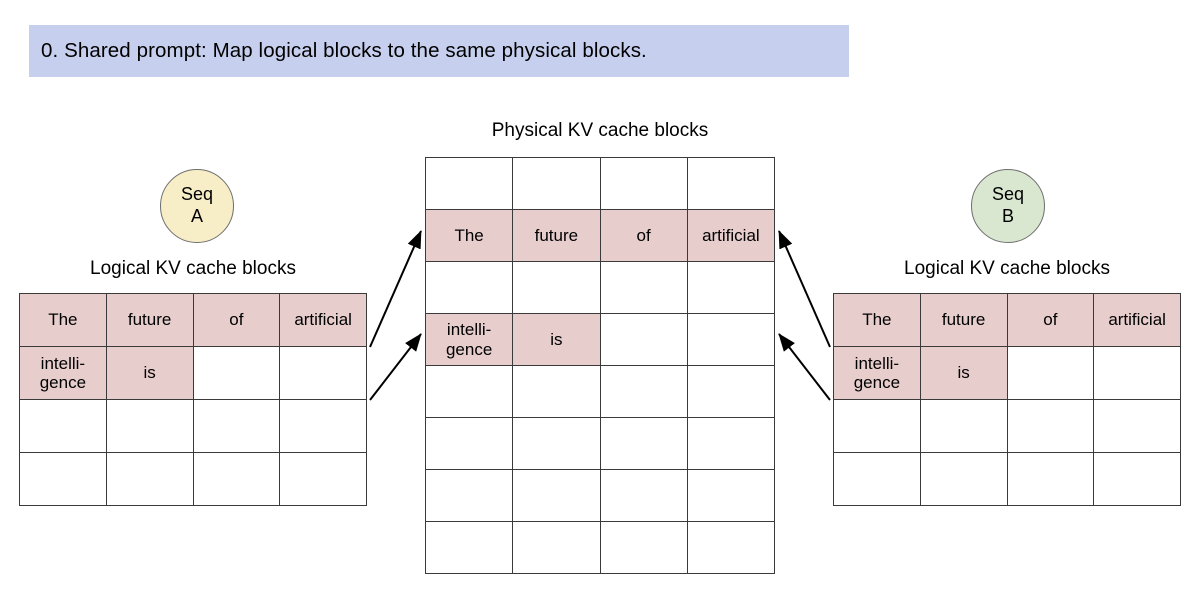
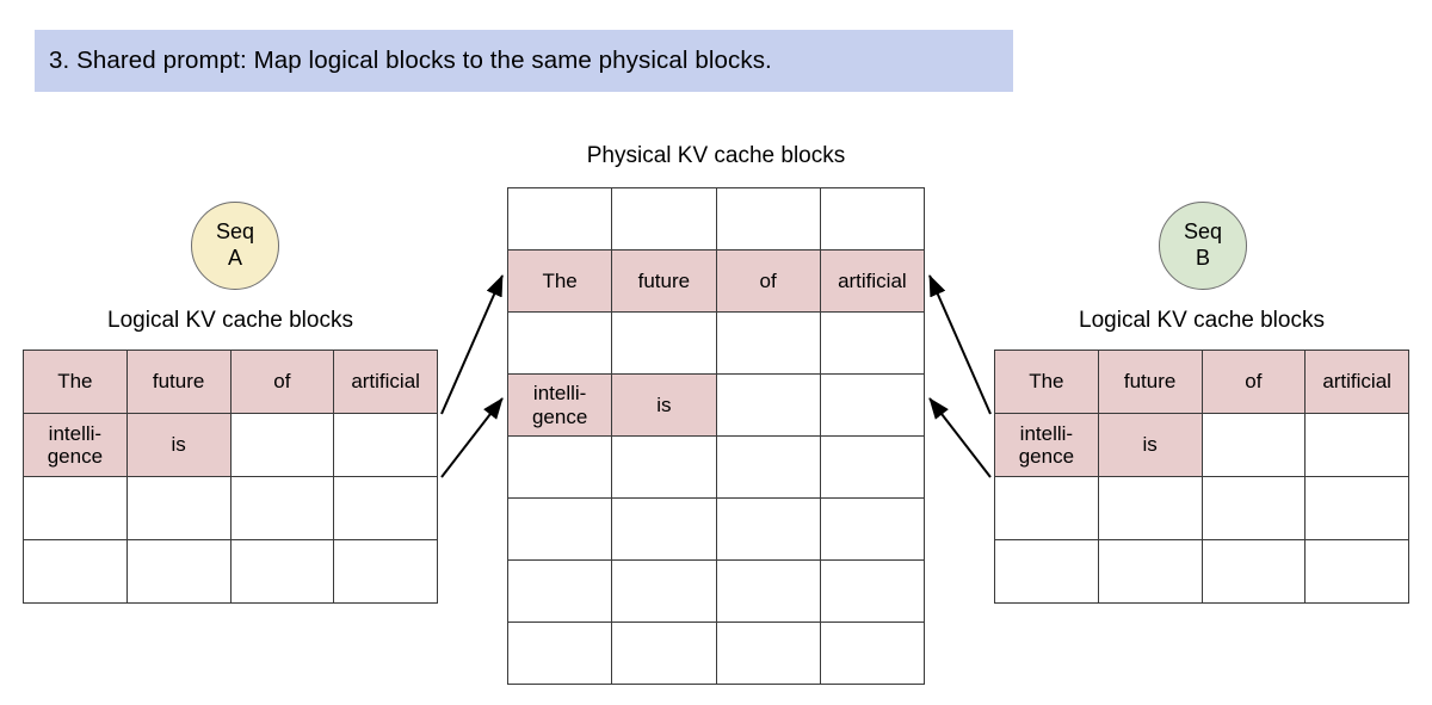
- 0. Shared prompt: Map logical blocks to the same physical blocks.
+ 3. Shared prompt: Map logical blocks to the same physical blocks.
  Physical KV cache blocks
  Logical KV cache blocks
  Logical KV cache blocks
  Seq
  A
  Seq
  B
  The	future	of	artificial
  intelli-gence	is
  The	future	of	artificial
  intelli-gence	is
  The	future	of	artificial
  intelli-gence	is
